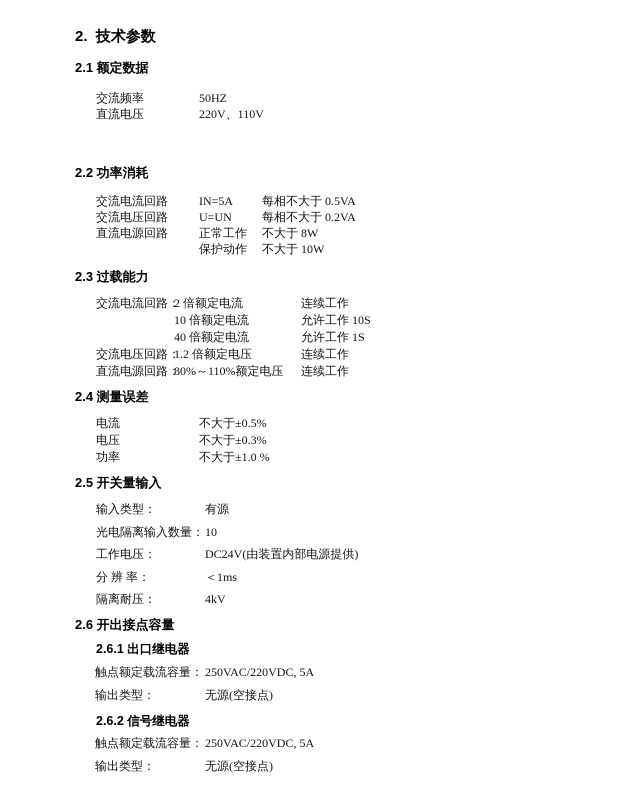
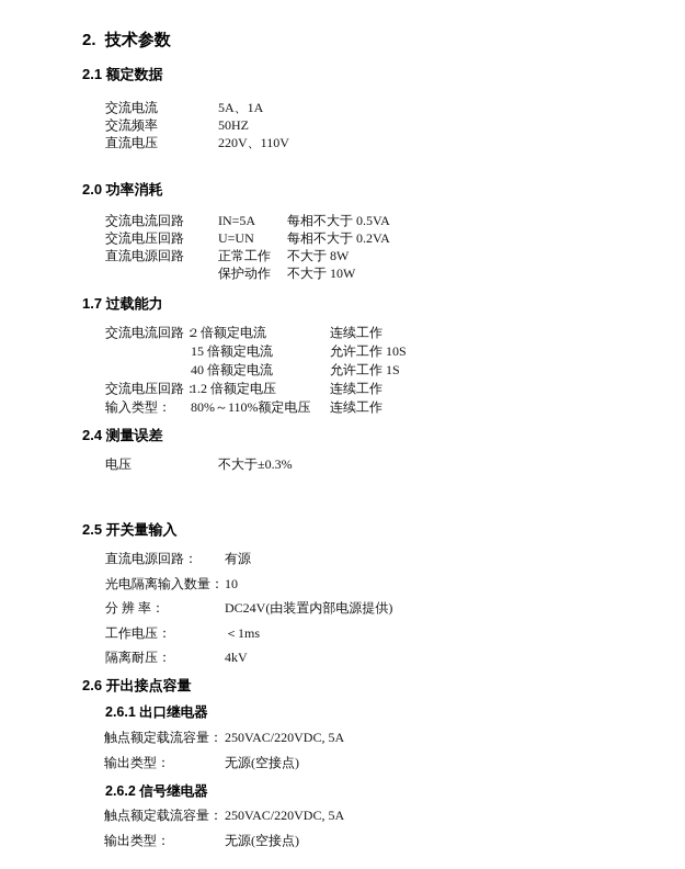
  2. 技术参数
  2.1 额定数据
+ 交流电流
+ 5A、1A
  交流频率
  50HZ
  直流电压
  220V、110V
- 2.2 功率消耗
+ 2.0 功率消耗
  交流电流回路
  IN=5A
  每相不大于 0.5VA
  交流电压回路
  U=UN
  每相不大于 0.2VA
  直流电源回路
  正常工作
  不大于 8W
  保护动作
  不大于 10W
- 2.3 过载能力
+ 1.7 过载能力
  交流电流回路：
  2 倍额定电流
  连续工作
- 10 倍额定电流
+ 15 倍额定电流
  允许工作 10S
  40 倍额定电流
  允许工作 1S
  交流电压回路：
  1.2 倍额定电压
  连续工作
- 直流电源回路：
+ 输入类型：
  80%～110%额定电压
  连续工作
  2.4 测量误差
- 电流
- 不大于±0.5%
  电压
  不大于±0.3%
- 功率
- 不大于±1.0 %
  2.5 开关量输入
- 输入类型：
+ 直流电源回路：
  有源
  光电隔离输入数量：
  10
- 工作电压：
+ 分 辨 率：
  DC24V(由装置内部电源提供)
- 分 辨 率：
+ 工作电压：
  ＜1ms
  隔离耐压：
  4kV
  2.6 开出接点容量
  2.6.1 出口继电器
  触点额定载流容量：
  250VAC/220VDC, 5A
  输出类型：
  无源(空接点)
  2.6.2 信号继电器
  触点额定载流容量：
  250VAC/220VDC, 5A
  输出类型：
  无源(空接点)
